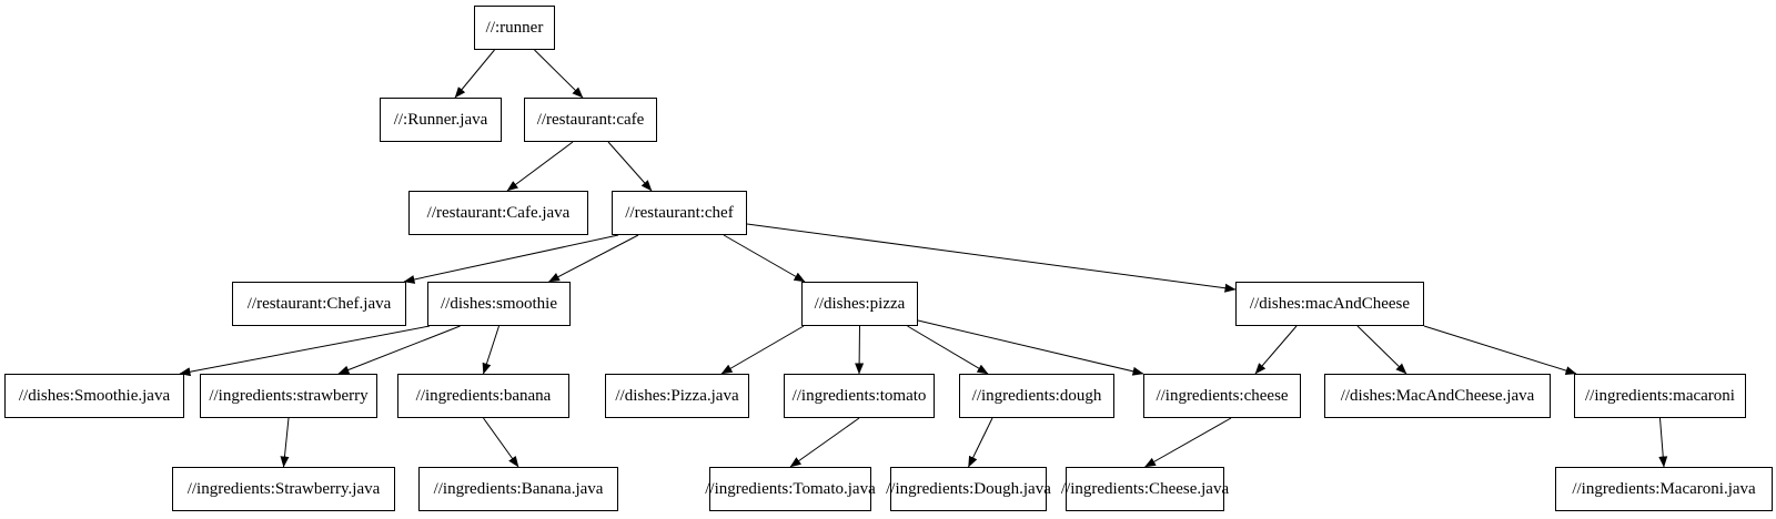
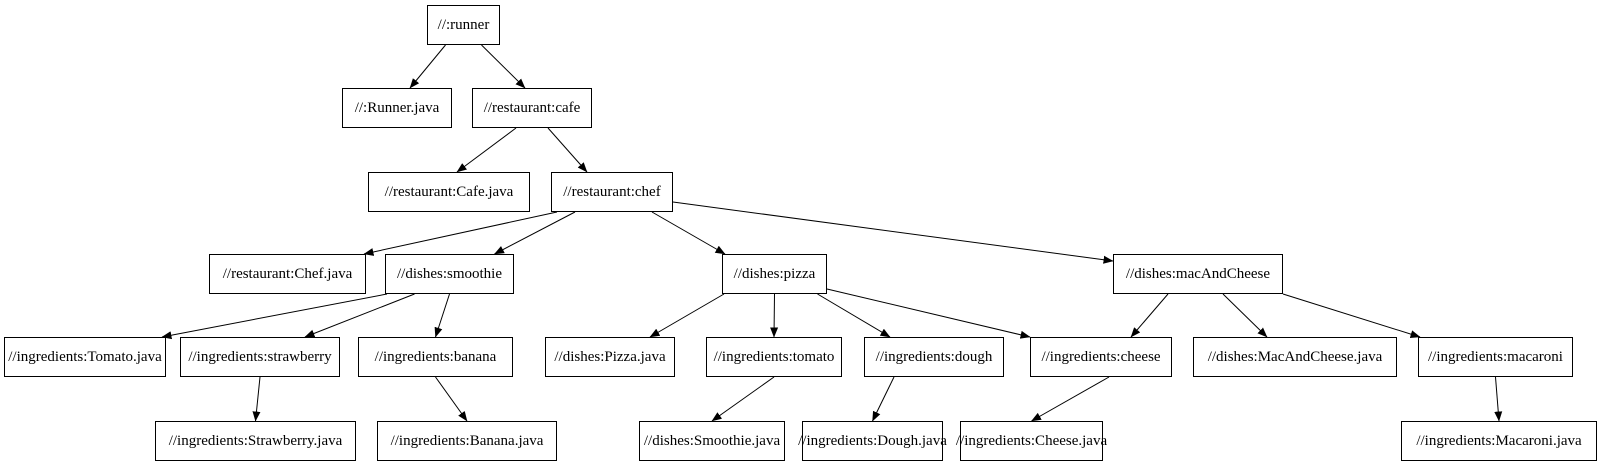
  //:runner
  //:Runner.java
  //restaurant:cafe
  //restaurant:Cafe.java
  //restaurant:chef
  //restaurant:Chef.java
  //dishes:smoothie
  //dishes:pizza
  //dishes:macAndCheese
- //dishes:Smoothie.java
+ //ingredients:Tomato.java
  //ingredients:strawberry
  //ingredients:banana
  //dishes:Pizza.java
  //ingredients:tomato
  //ingredients:dough
  //ingredients:cheese
  //dishes:MacAndCheese.java
  //ingredients:macaroni
  //ingredients:Strawberry.java
  //ingredients:Banana.java
- //ingredients:Tomato.java
+ //dishes:Smoothie.java
  //ingredients:Dough.java
  //ingredients:Cheese.java
  //ingredients:Macaroni.java
